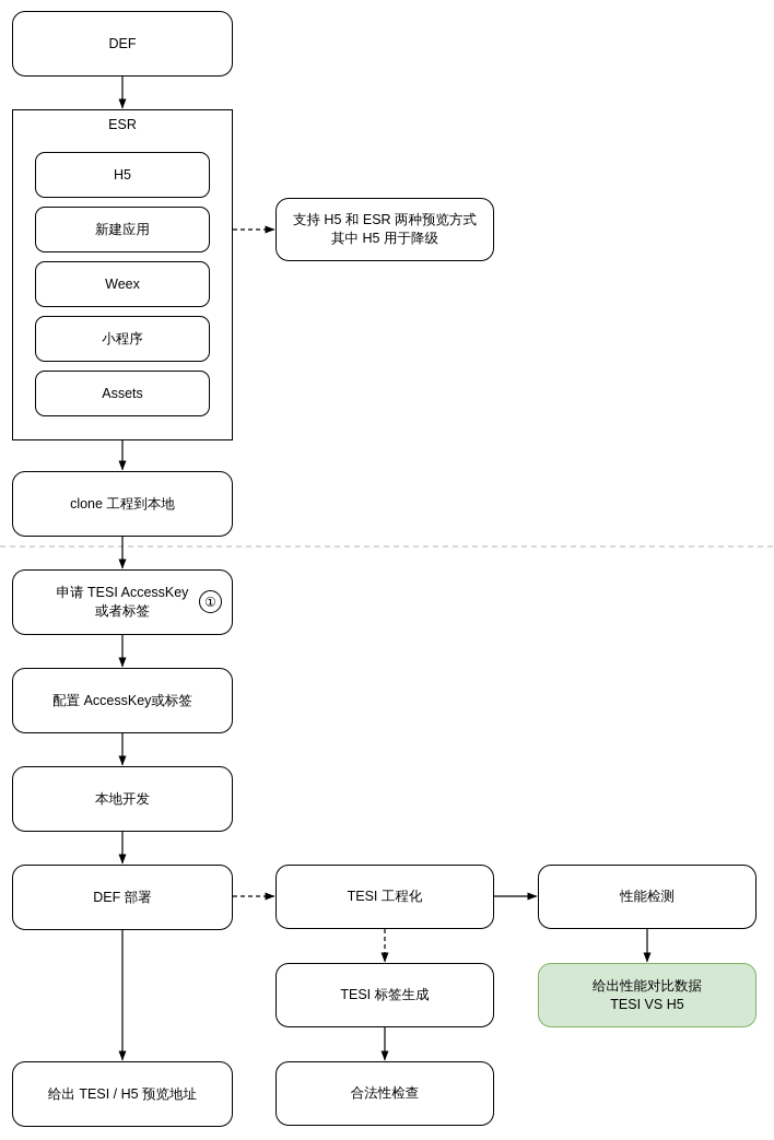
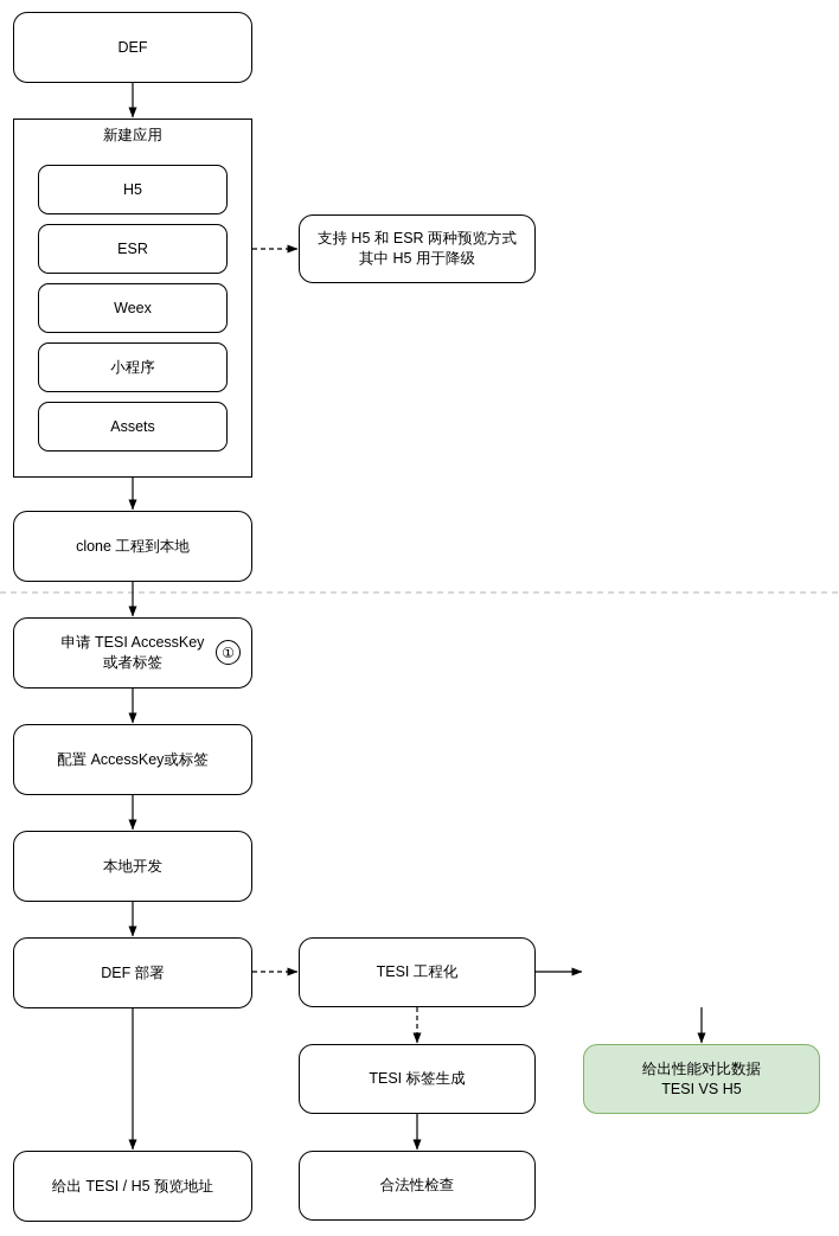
  DEF
- ESR
+ 新建应用
  H5
- 新建应用
+ ESR
  Weex
  小程序
  Assets
  支持 H5 和 ESR 两种预览方式
  其中 H5 用于降级
  clone 工程到本地
  申请 TESI AccessKey
  或者标签
  ①
  配置 AccessKey或标签
  本地开发
  DEF 部署
  给出 TESI / H5 预览地址
  TESI 工程化
  TESI 标签生成
  合法性检查
- 性能检测
  给出性能对比数据
  TESI VS H5
